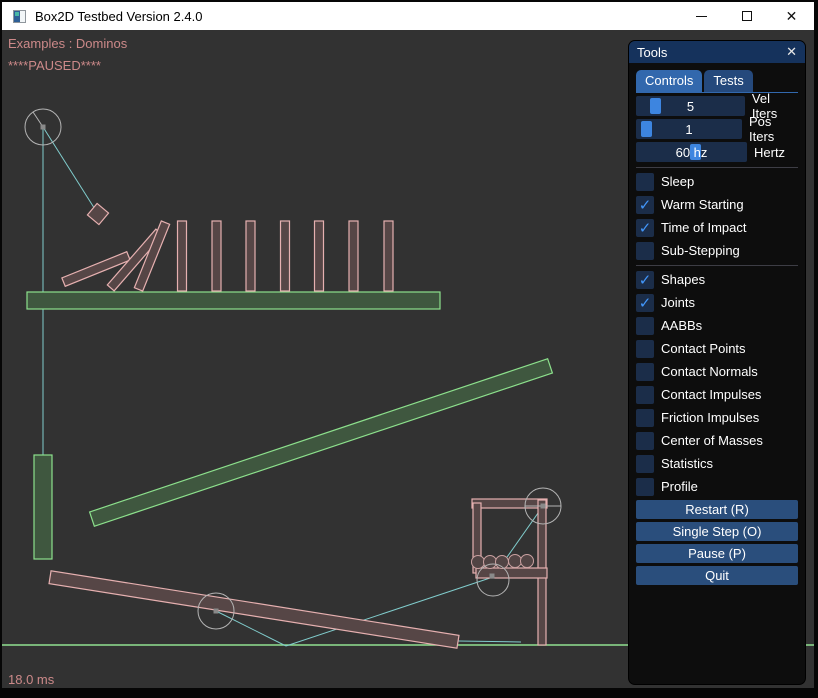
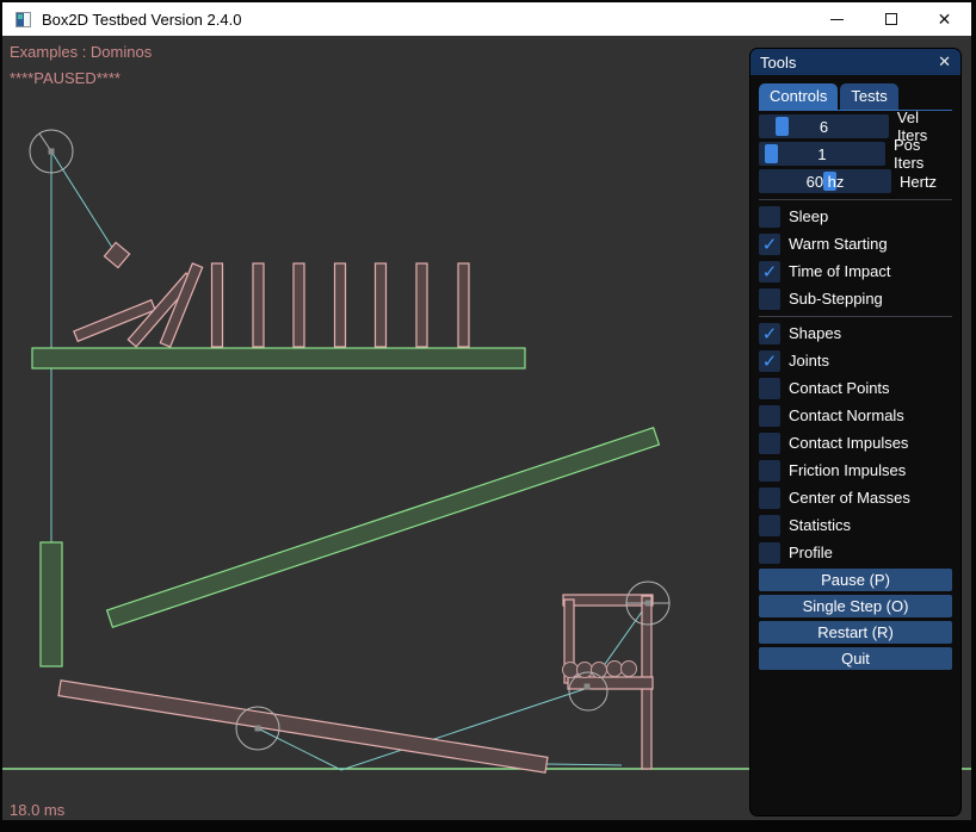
  Box2D Testbed Version 2.4.0
  ✕
  Examples : Dominos
  ****PAUSED****
  18.0 ms
  Tools
  ✕
  Controls
  Tests
- 5
+ 6
  Vel Iters
  1
  Pos Iters
  60 hz
  Hertz
  Sleep
  ✓
  Warm Starting
  ✓
  Time of Impact
  Sub-Stepping
  ✓
  Shapes
  ✓
  Joints
- AABBs
  Contact Points
  Contact Normals
  Contact Impulses
  Friction Impulses
  Center of Masses
  Statistics
  Profile
- Restart (R)
+ Pause (P)
  Single Step (O)
- Pause (P)
+ Restart (R)
  Quit
